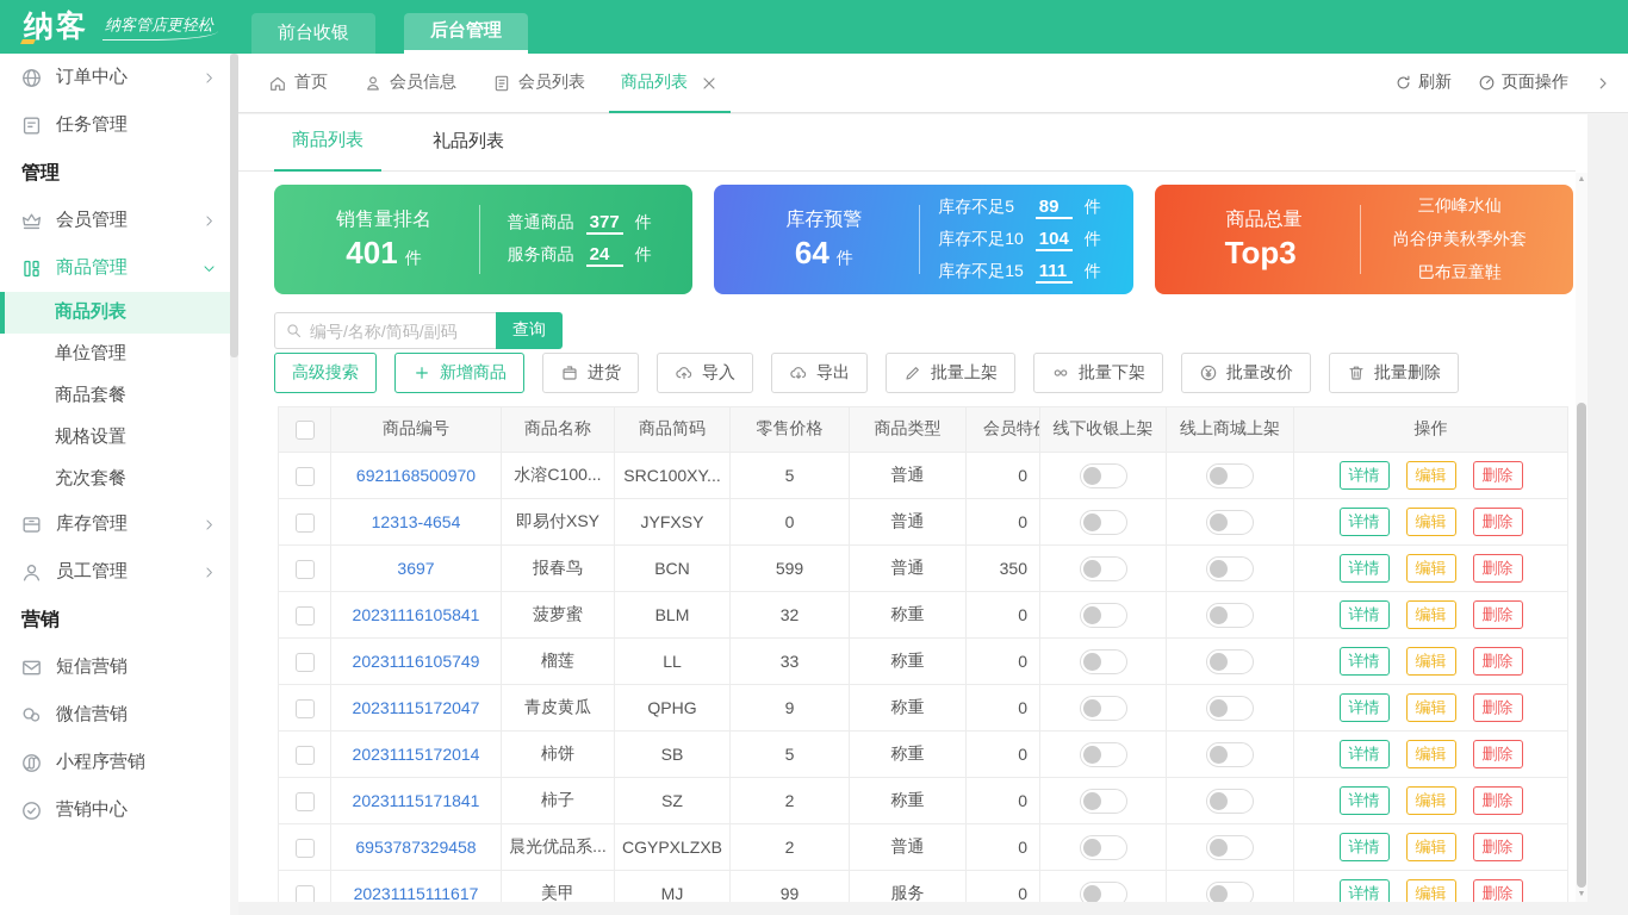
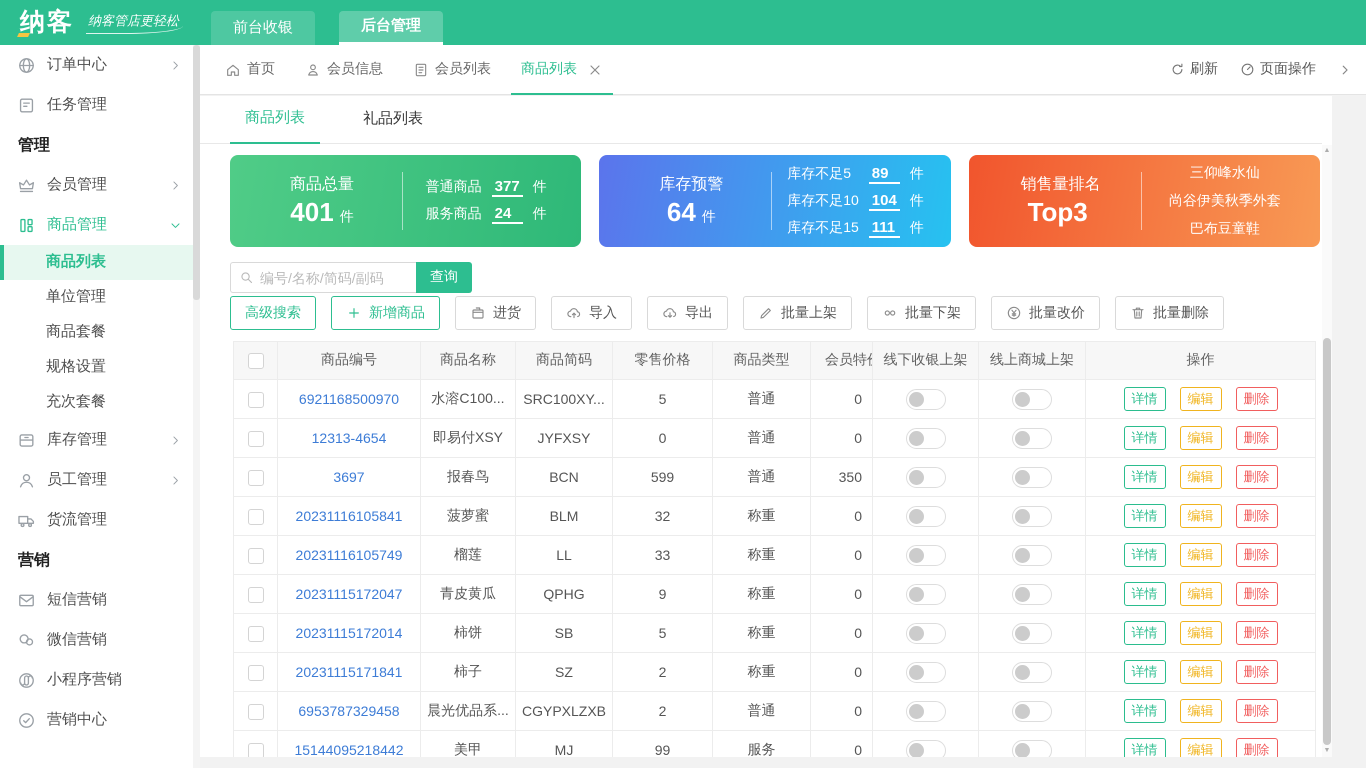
  纳客
  纳客管店更轻松
  前台收银
  后台管理
  订单中心
  任务管理
  管理
  会员管理
  商品管理
  商品列表
  单位管理
  商品套餐
  规格设置
  充次套餐
  库存管理
  员工管理
+ 货流管理
  营销
  短信营销
  微信营销
  小程序营销
  营销中心
  首页
  会员信息
  会员列表
  商品列表
  刷新
  页面操作
  商品列表
  礼品列表
- 销售量排名
+ 商品总量
  401
  件
  普通商品
  377
  件
  服务商品
  24
  件
  库存预警
  64
  件
  库存不足5
  89
  件
  库存不足10
  104
  件
  库存不足15
  111
  件
- 商品总量
+ 销售量排名
  Top3
  三仰峰水仙
  尚谷伊美秋季外套
  巴布豆童鞋
  编号/名称/简码/副码
  查询
  高级搜索
  新增商品
  进货
  导入
  导出
  批量上架
  批量下架
  批量改价
  批量删除
  	商品编号	商品名称	商品简码	零售价格	商品类型	会员特	线下收银上架	线上商城上架	操作
  	6921168500970	水溶C100...	SRC100XY...	5	普通	0			详情 编辑 删除
  	12313-4654	即易付XSY	JYFXSY	0	普通	0			详情 编辑 删除
  	3697	报春鸟	BCN	599	普通	350			详情 编辑 删除
  	20231116105841	菠萝蜜	BLM	32	称重	0			详情 编辑 删除
  	20231116105749	榴莲	LL	33	称重	0			详情 编辑 删除
  	20231115172047	青皮黄瓜	QPHG	9	称重	0			详情 编辑 删除
  	20231115172014	柿饼	SB	5	称重	0			详情 编辑 删除
  	20231115171841	柿子	SZ	2	称重	0			详情 编辑 删除
  	6953787329458	晨光优品系...	CGYPXLZXB	2	普通	0			详情 编辑 删除
- 	20231115111617	美甲	MJ	99	服务	0			详情 编辑 删除
+ 	15144095218442	美甲	MJ	99	服务	0			详情 编辑 删除
